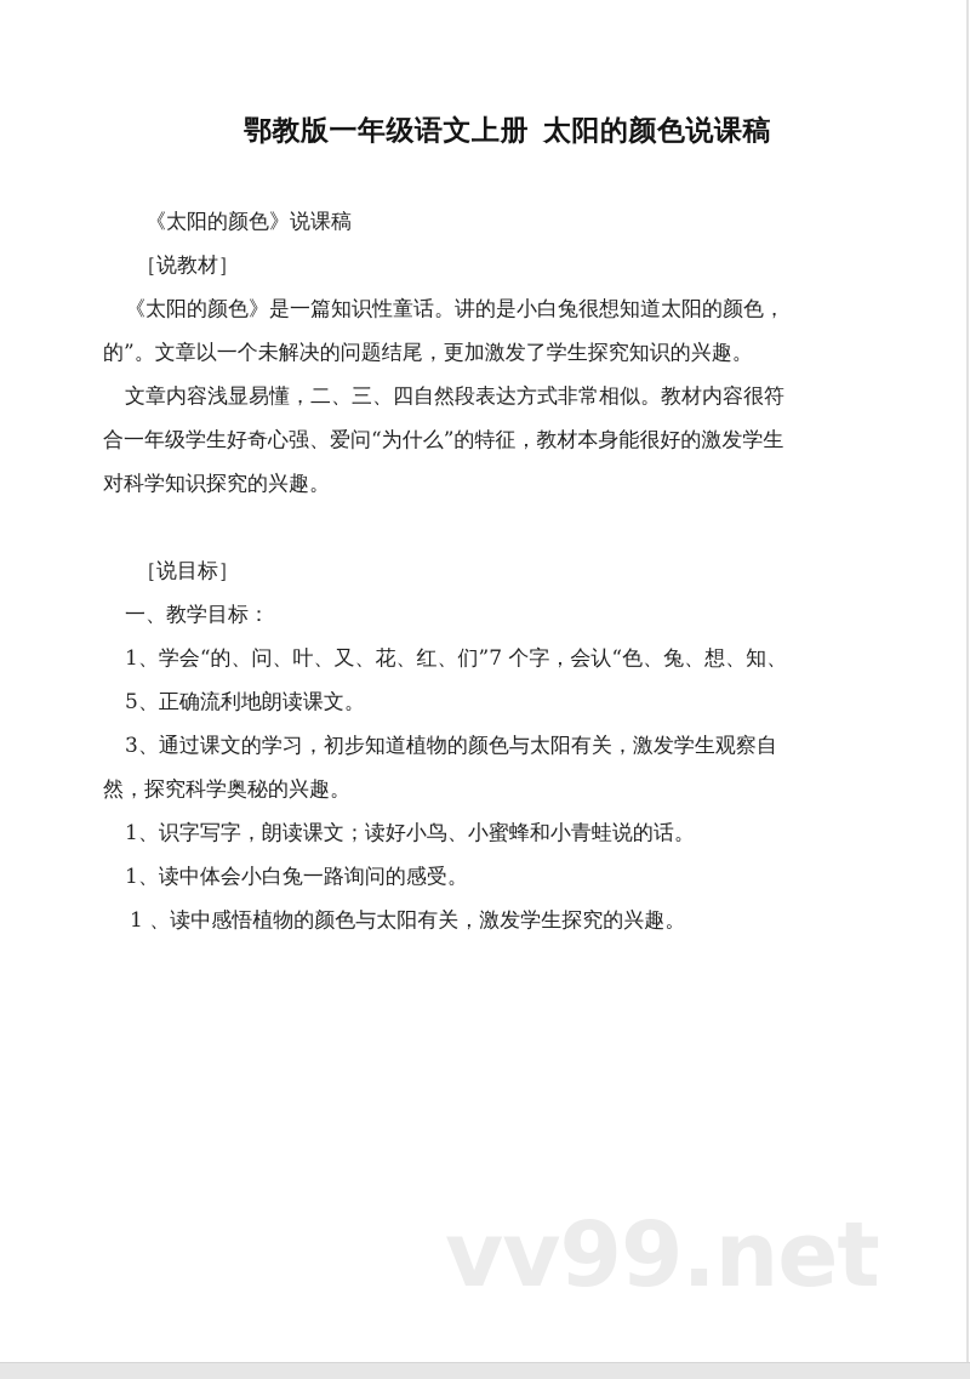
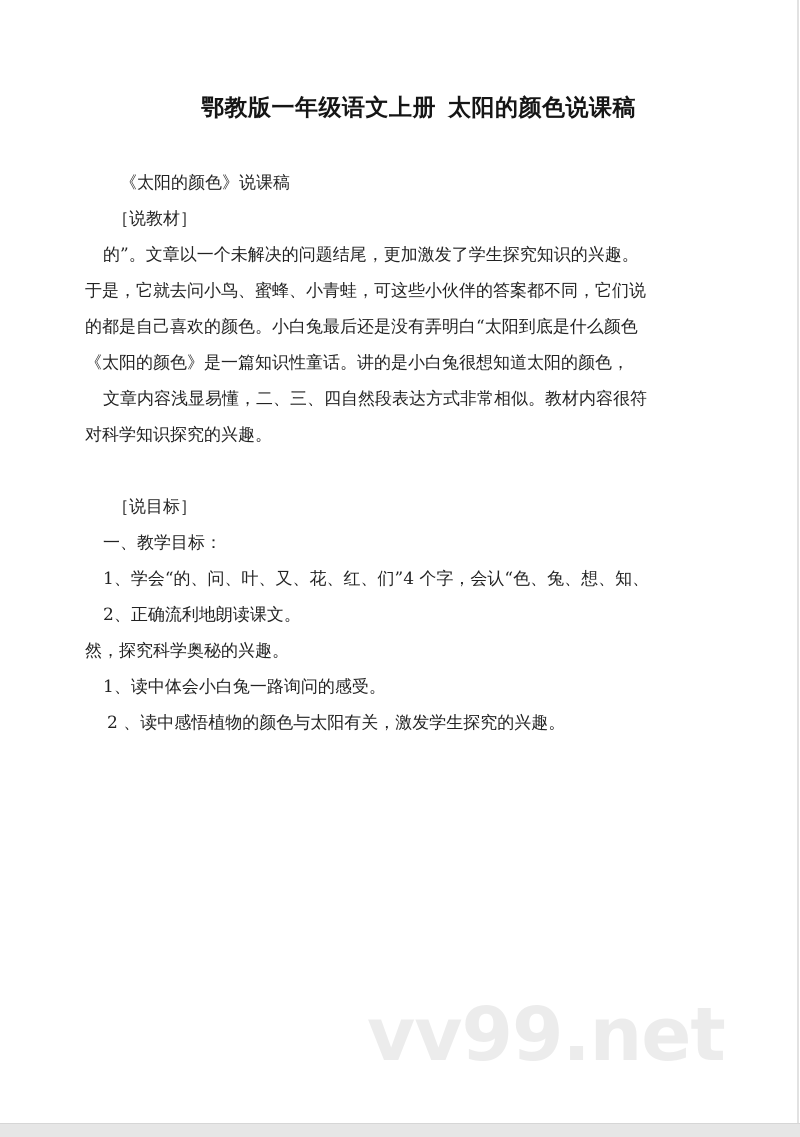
  鄂教版一年级语文上册 太阳的颜色说课稿
  《太阳的颜色》说课稿
  ［说教材］
- 《太阳的颜色》是一篇知识性童话。讲的是小白兔很想知道太阳的颜色，
+ 的”。文章以一个未解决的问题结尾，更加激发了学生探究知识的兴趣。
+ 于是，它就去问小鸟、蜜蜂、小青蛙，可这些小伙伴的答案都不同，它们说
+ 的都是自己喜欢的颜色。小白兔最后还是没有弄明白“太阳到底是什么颜色
- 的”。文章以一个未解决的问题结尾，更加激发了学生探究知识的兴趣。
+ 《太阳的颜色》是一篇知识性童话。讲的是小白兔很想知道太阳的颜色，
  文章内容浅显易懂，二、三、四自然段表达方式非常相似。教材内容很符
- 合一年级学生好奇心强、爱问“为什么”的特征，教材本身能很好的激发学生
  对科学知识探究的兴趣。
  ［说目标］
  一、教学目标：
- 1、学会“的、问、叶、又、花、红、们”7 个字，会认“色、兔、想、知、
+ 1、学会“的、问、叶、又、花、红、们”4 个字，会认“色、兔、想、知、
- 5、正确流利地朗读课文。
+ 2、正确流利地朗读课文。
- 3、通过课文的学习，初步知道植物的颜色与太阳有关，激发学生观察自
  然，探究科学奥秘的兴趣。
- 1、识字写字，朗读课文；读好小鸟、小蜜蜂和小青蛙说的话。
  1、读中体会小白兔一路询问的感受。
- 1 、读中感悟植物的颜色与太阳有关，激发学生探究的兴趣。
+ 2 、读中感悟植物的颜色与太阳有关，激发学生探究的兴趣。
